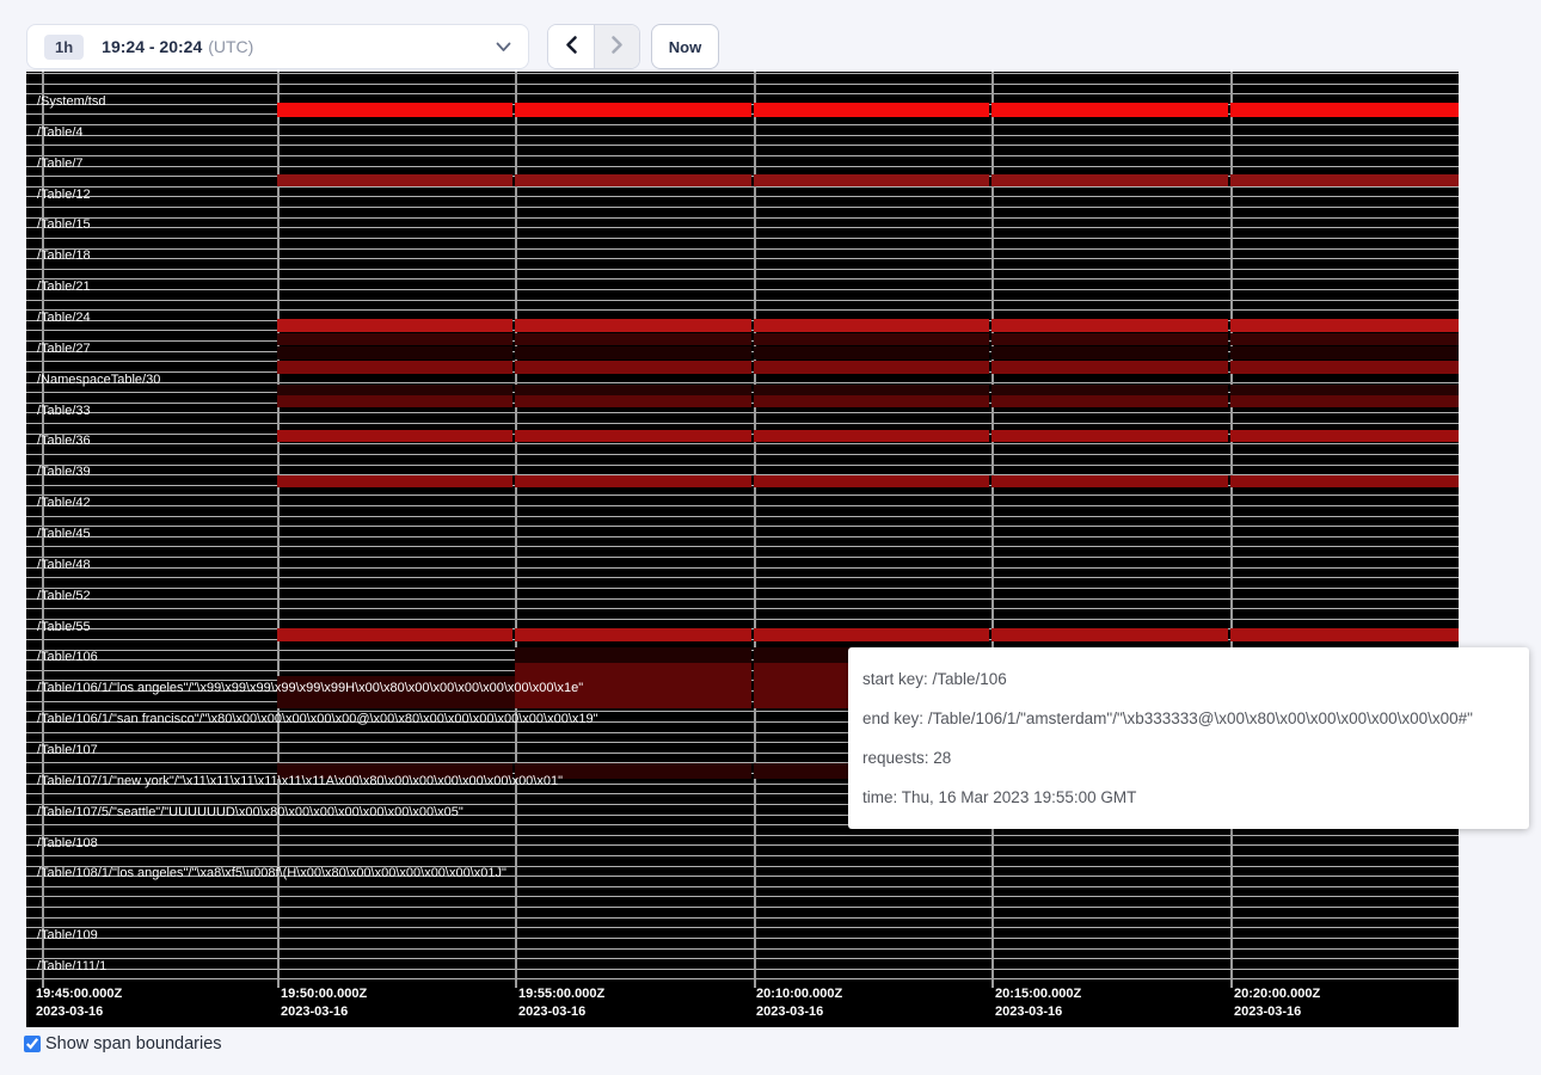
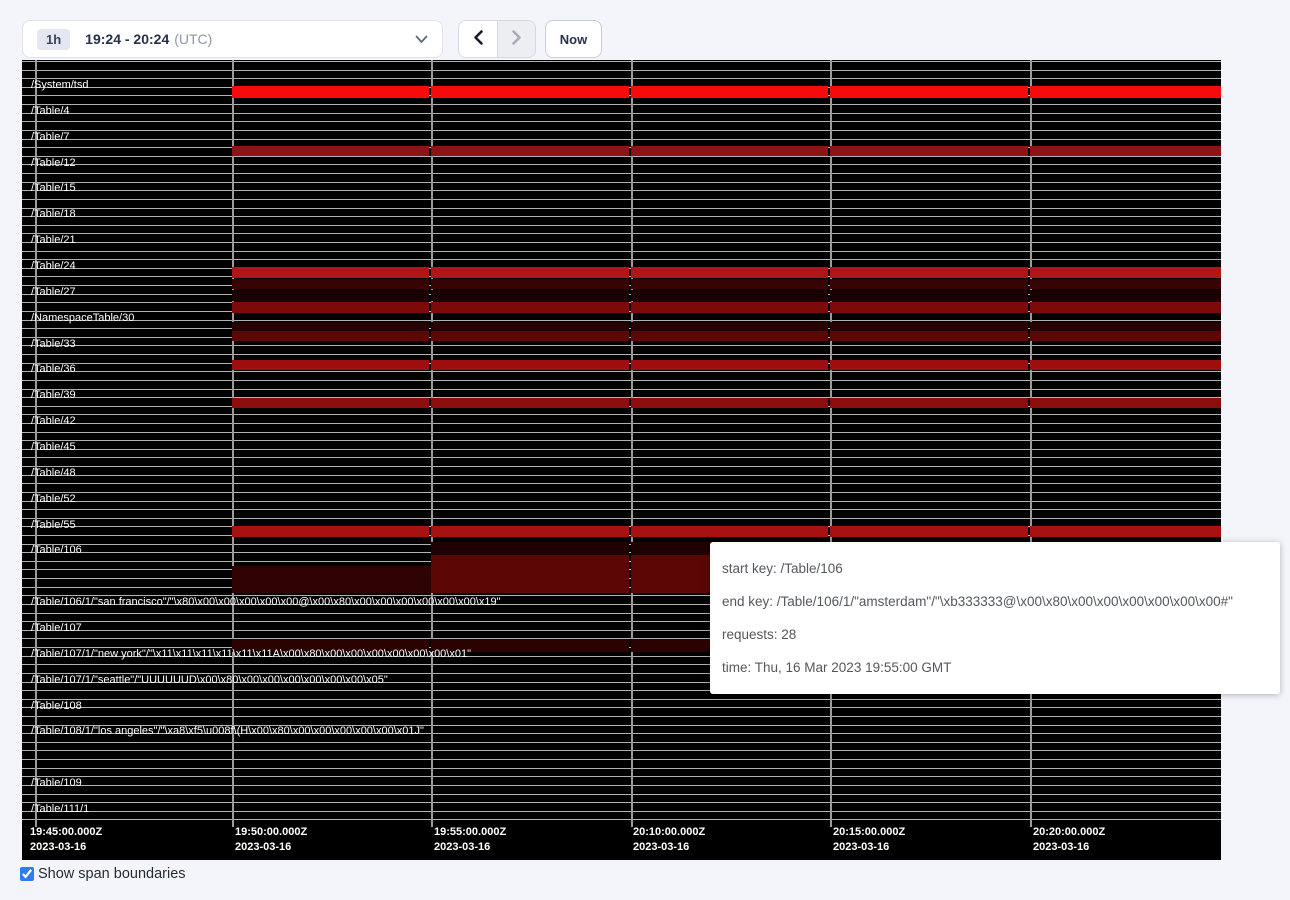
  1h
  19:24 - 20:24
  (UTC)
  Now
  /System/tsd
  /Table/4
  /Table/7
  /Table/12
  /Table/15
  /Table/18
  /Table/21
  /Table/24
  /Table/27
  /NamespaceTable/30
  /Table/33
  /Table/36
  /Table/39
  /Table/42
  /Table/45
  /Table/48
  /Table/52
  /Table/55
  /Table/106
- /Table/106/1/"los angeles"/"\x99\x99\x99\x99\x99\x99H\x00\x80\x00\x00\x00\x00\x00\x00\x1e"
  /Table/106/1/"san francisco"/"\x80\x00\x00\x00\x00\x00@\x00\x80\x00\x00\x00\x00\x00\x00\x19"
  /Table/107
  /Table/107/1/"new york"/"\x11\x11\x11\x11\x11\x11A\x00\x80\x00\x00\x00\x00\x00\x00\x01"
- /Table/107/5/"seattle"/"UUUUUUD\x00\x80\x00\x00\x00\x00\x00\x00\x05"
+ /Table/107/1/"seattle"/"UUUUUUD\x00\x80\x00\x00\x00\x00\x00\x00\x05"
  /Table/108
  /Table/108/1/"los angeles"/"\xa8\xf5\u008f\(H\x00\x80\x00\x00\x00\x00\x00\x01J"
  /Table/109
  /Table/111/1
  19:45:00.000Z
  2023-03-16
  19:50:00.000Z
  2023-03-16
  19:55:00.000Z
  2023-03-16
  20:10:00.000Z
  2023-03-16
  20:15:00.000Z
  2023-03-16
  20:20:00.000Z
  2023-03-16
  start key: /Table/106
  end key: /Table/106/1/"amsterdam"/"\xb333333@\x00\x80\x00\x00\x00\x00\x00\x00#"
  requests: 28
  time: Thu, 16 Mar 2023 19:55:00 GMT
  Show span boundaries
